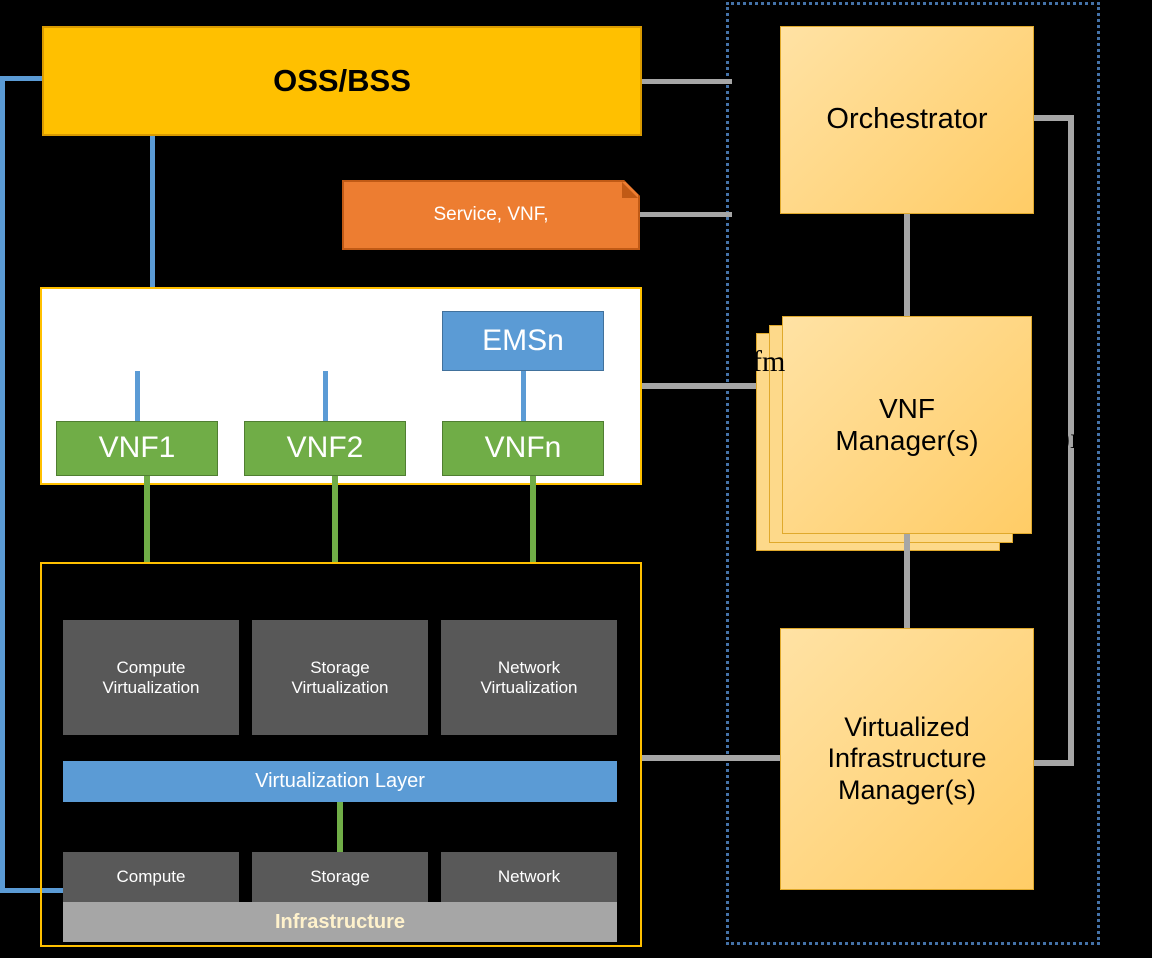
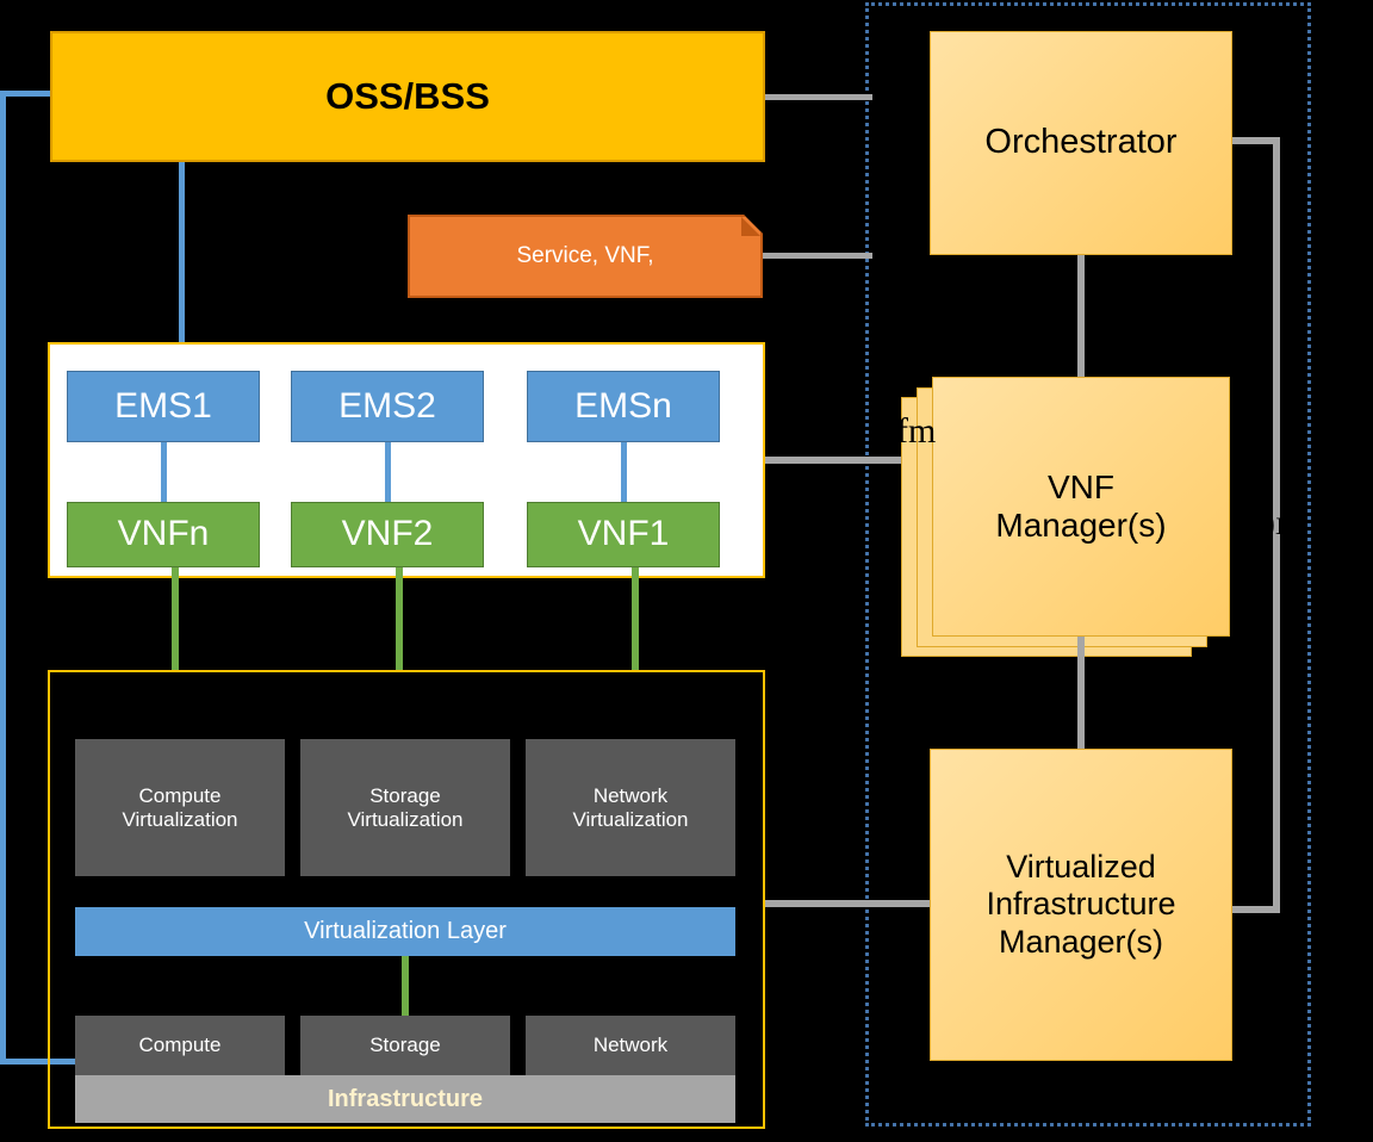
  OSS/BSS
  Service, VNF,
+ EMS1
+ EMS2
  EMSn
- VNF1
+ VNFn
  VNF2
- VNFn
+ VNF1
  Compute
  Virtualization
  Storage
  Virtualization
  Network
  Virtualization
  Virtualization Layer
  Compute
  Storage
  Network
  Infrastructure
  Orchestrator
  )ı
  VNF
  Manager(s)
  fm
  Virtualized
  Infrastructure
  Manager(s)
